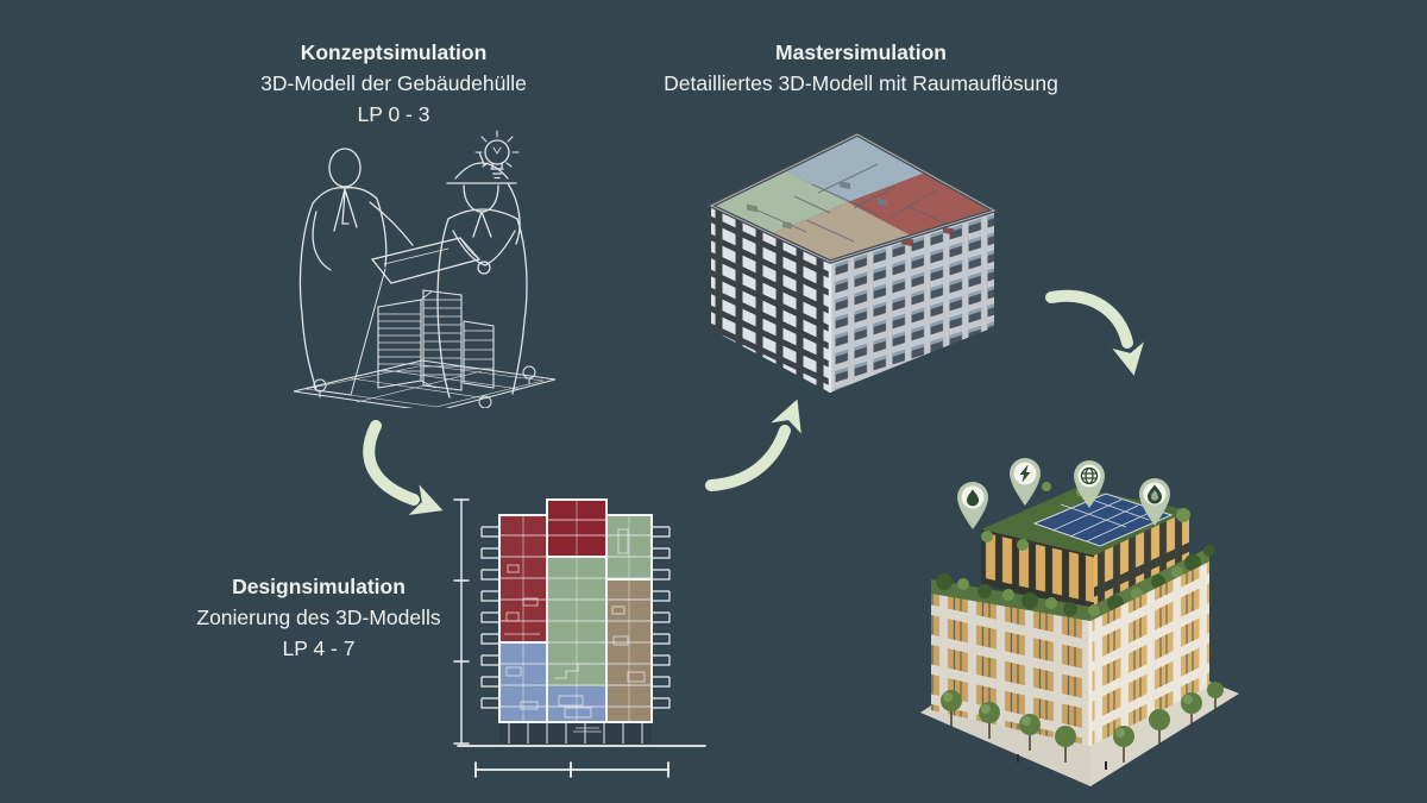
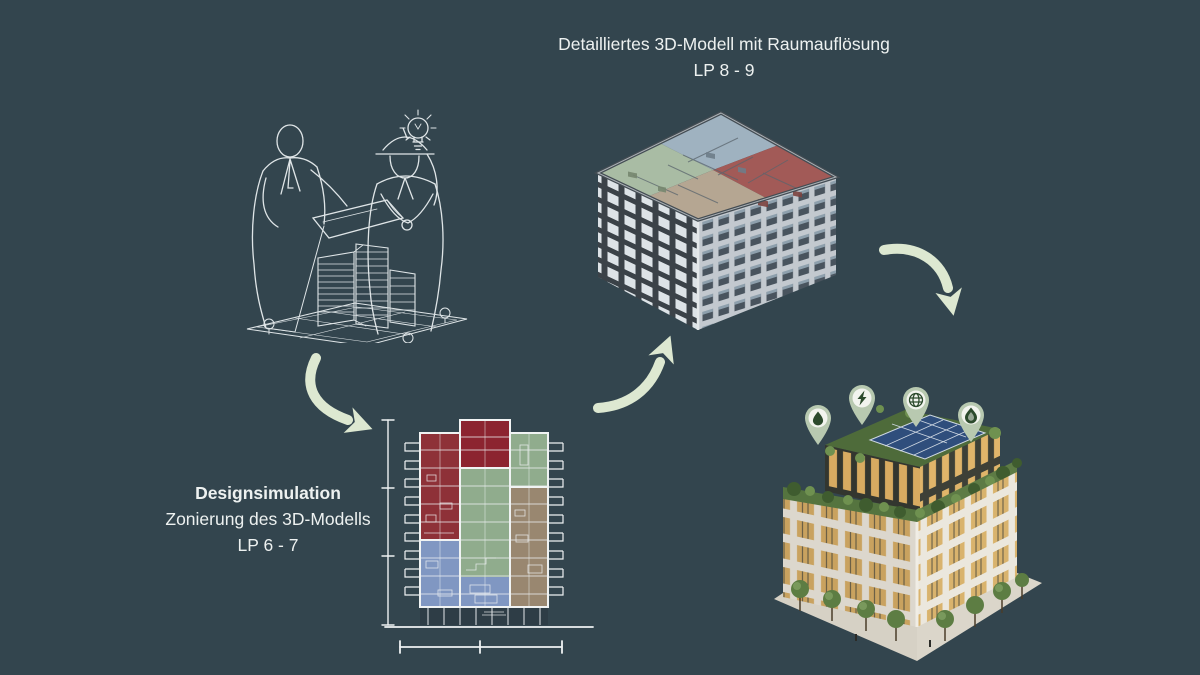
- Konzeptsimulation
- 3D-Modell der Gebäudehülle
- LP 0 - 3
- Mastersimulation
  Detailliertes 3D-Modell mit Raumauflösung
+ LP 8 - 9
  Designsimulation
  Zonierung des 3D-Modells
- LP 4 - 7
+ LP 6 - 7
